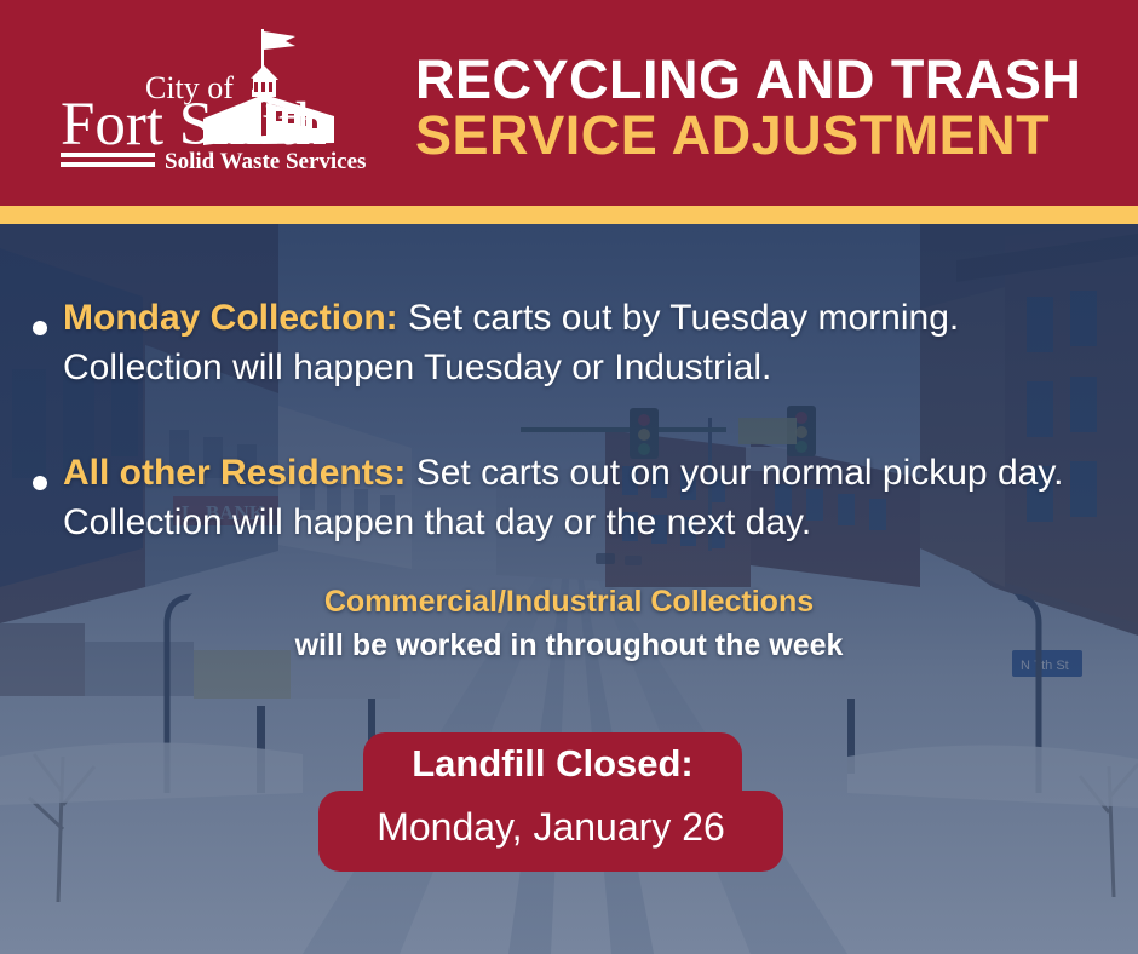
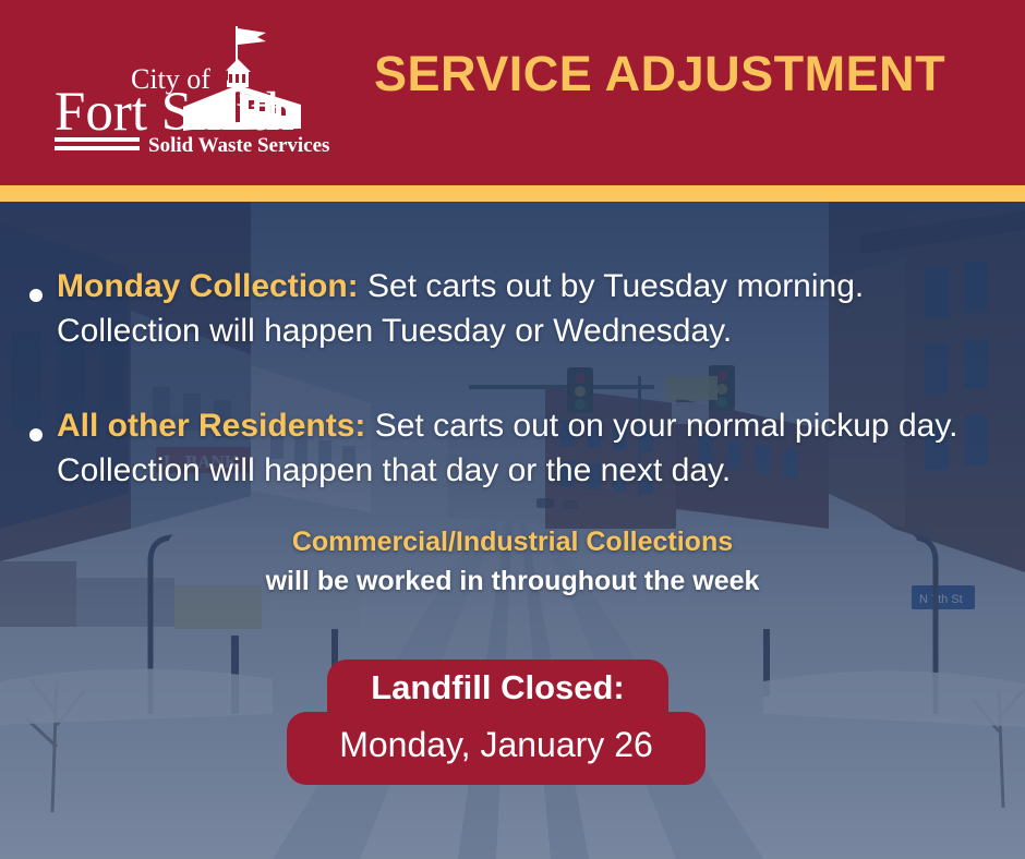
  City of
  Fort Smith
  Solid Waste Services
- RECYCLING AND TRASH
  SERVICE ADJUSTMENT
- Monday Collection: Set carts out by Tuesday morning. Collection will happen Tuesday or Industrial.
+ Monday Collection: Set carts out by Tuesday morning. Collection will happen Tuesday or Wednesday.
  All other Residents: Set carts out on your normal pickup day. Collection will happen that day or the next day.
  Commercial/Industrial Collections
  will be worked in throughout the week
  Landfill Closed:
  Monday, January 26
